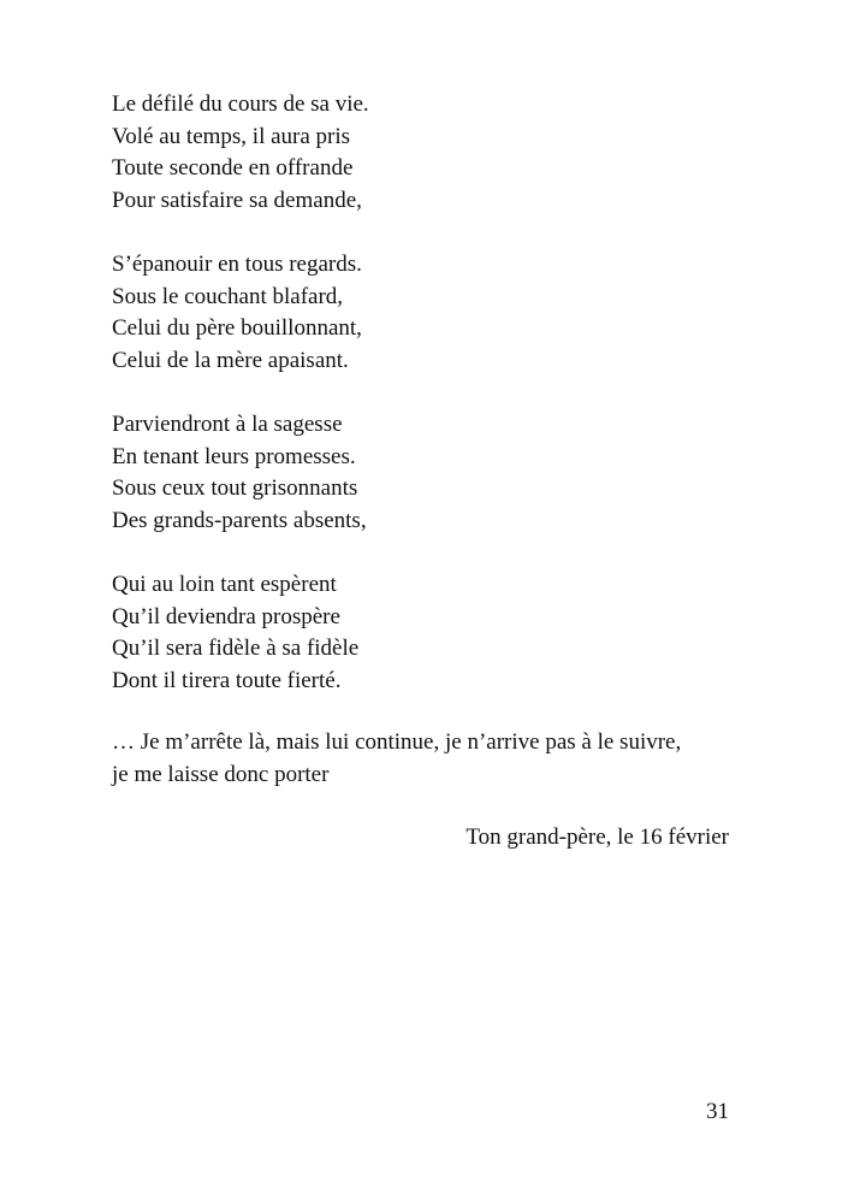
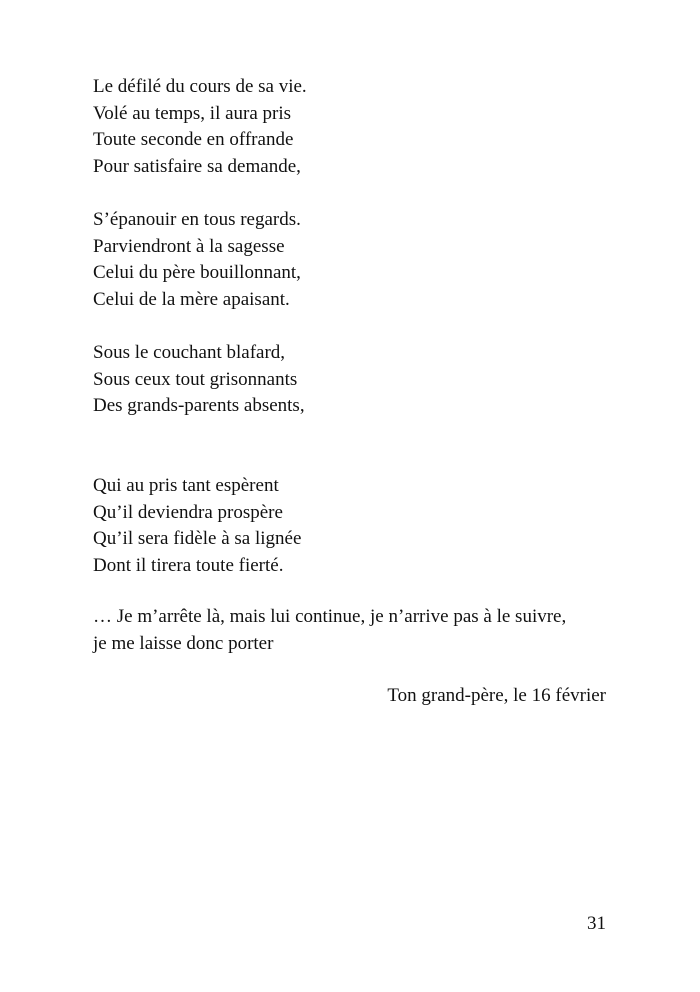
  Le défilé du cours de sa vie.
  Volé au temps, il aura pris
  Toute seconde en offrande
  Pour satisfaire sa demande,
  S’épanouir en tous regards.
- Sous le couchant blafard,
+ Parviendront à la sagesse
  Celui du père bouillonnant,
  Celui de la mère apaisant.
- Parviendront à la sagesse
+ Sous le couchant blafard,
- En tenant leurs promesses.
  Sous ceux tout grisonnants
  Des grands-parents absents,
- Qui au loin tant espèrent
+ Qui au pris tant espèrent
  Qu’il deviendra prospère
- Qu’il sera fidèle à sa fidèle
+ Qu’il sera fidèle à sa lignée
  Dont il tirera toute fierté.
  … Je m’arrête là, mais lui continue, je n’arrive pas à le suivre,
  je me laisse donc porter
  Ton grand-père, le 16 février
  31
